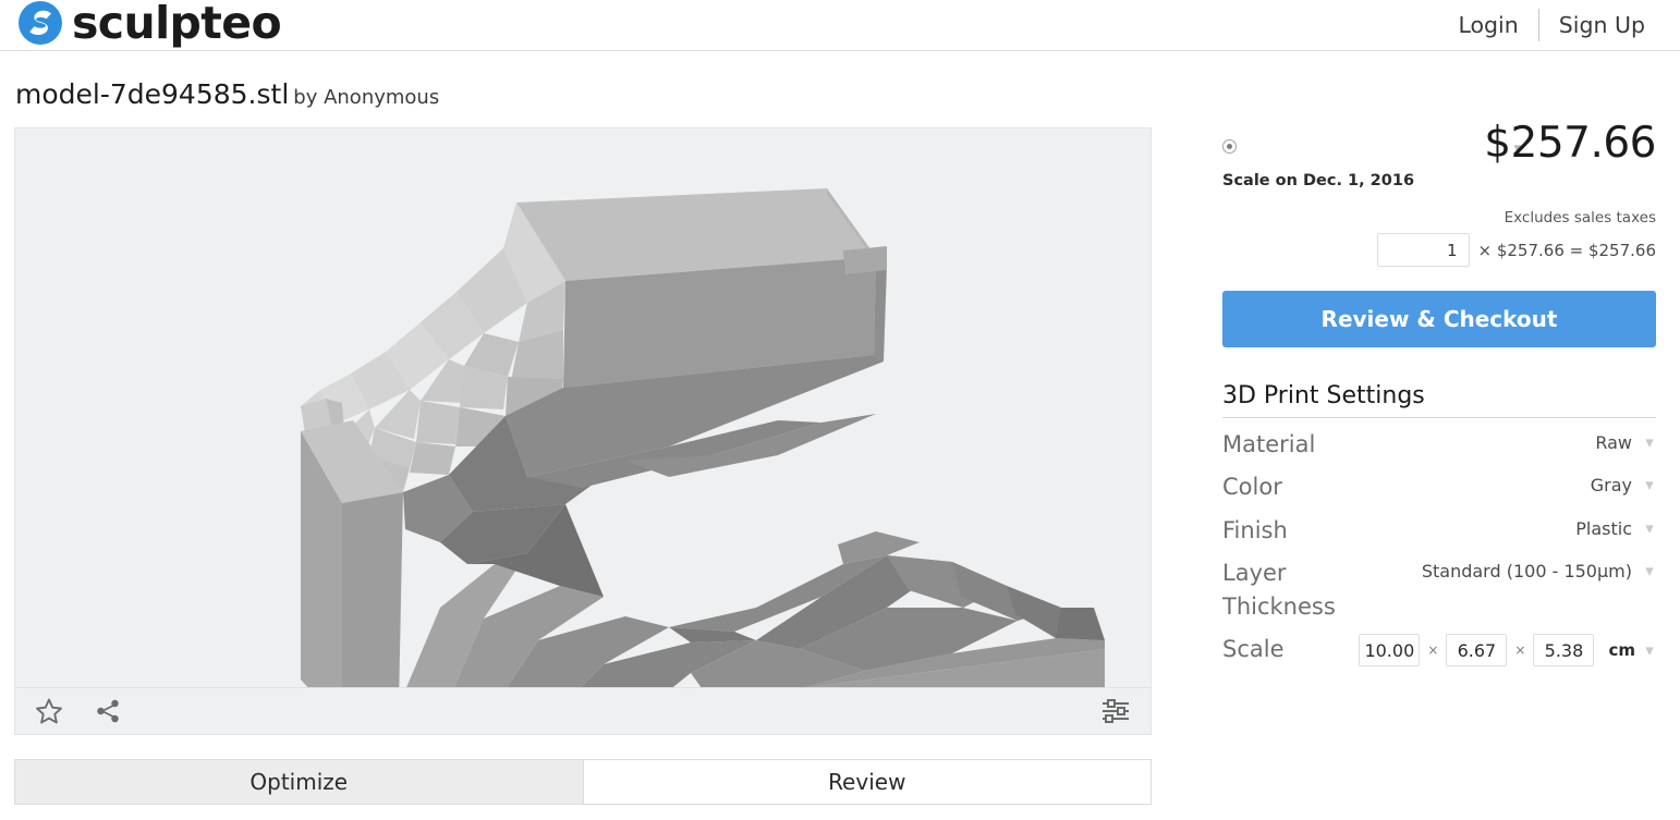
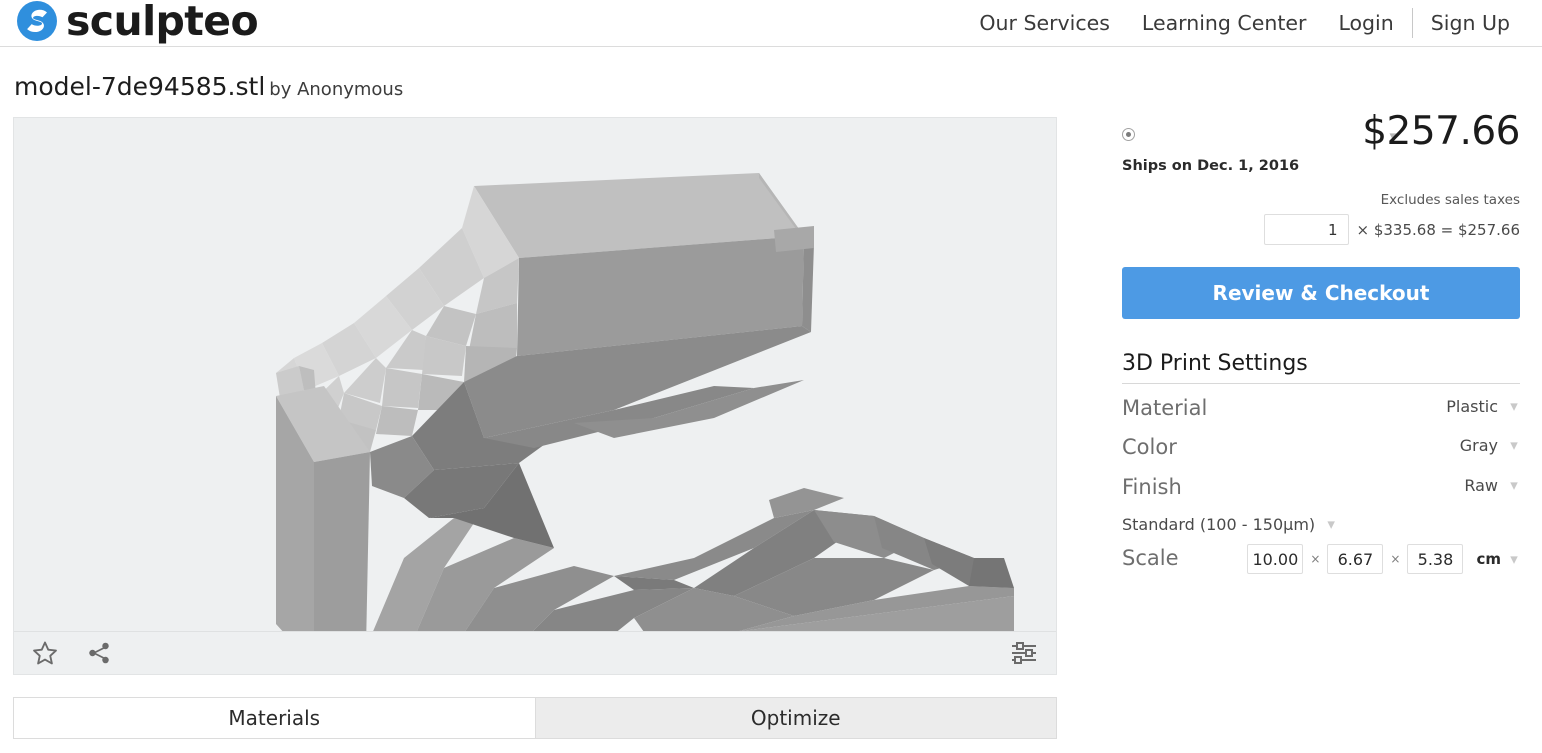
  sculpteo
+ Our Services
+ Learning Center
  Login
  Sign Up
  model-7de94585.stl by Anonymous
+ Materials
  Optimize
- Review
  ▾
  $257.66
- Scale on Dec. 1, 2016
+ Ships on Dec. 1, 2016
  Excludes sales taxes
  1
- × $257.66 = $257.66
+ × $335.68 = $257.66
  Review & Checkout
  3D Print Settings
  Material
- Raw
+ Plastic
  ▾
  Color
  Gray
  ▾
  Finish
- Plastic
+ Raw
  ▾
- Layer Thickness
  Standard (100 - 150µm)
  ▾
  Scale
  10.00
  ×
  6.67
  ×
  5.38
  cm
  ▾
